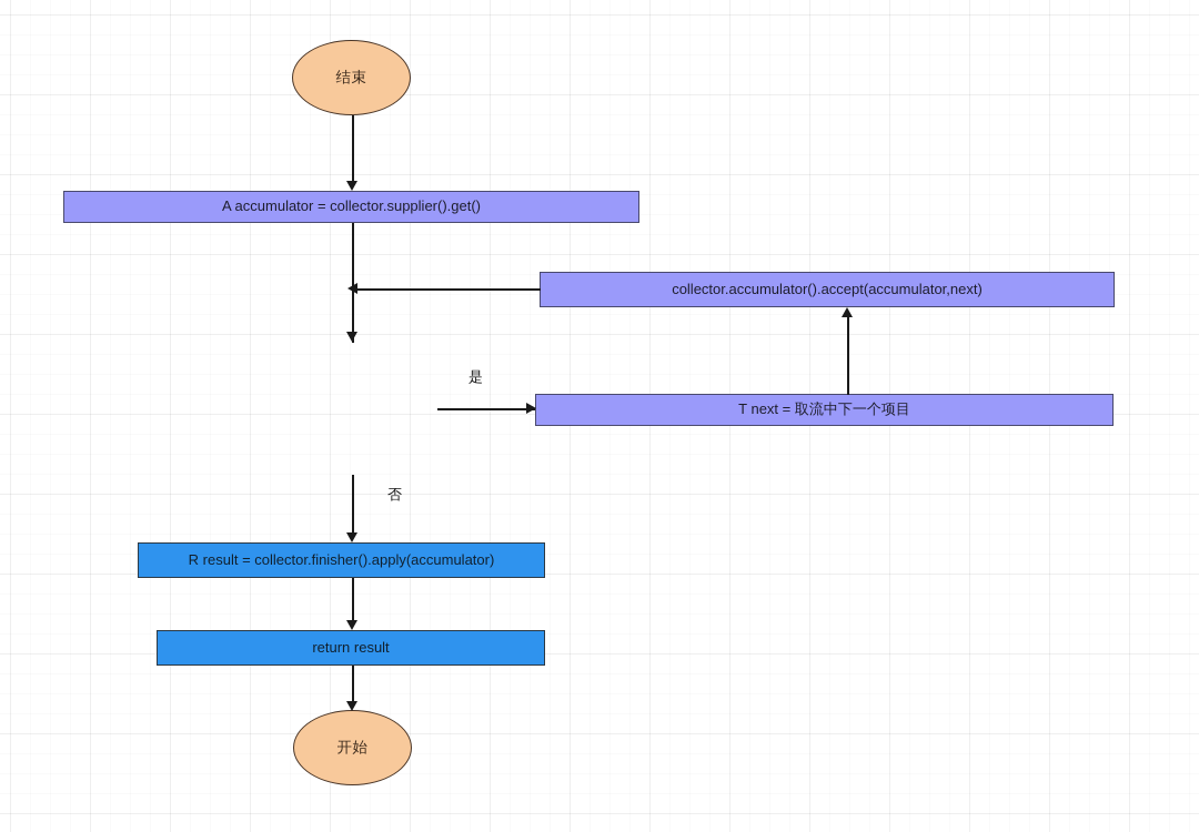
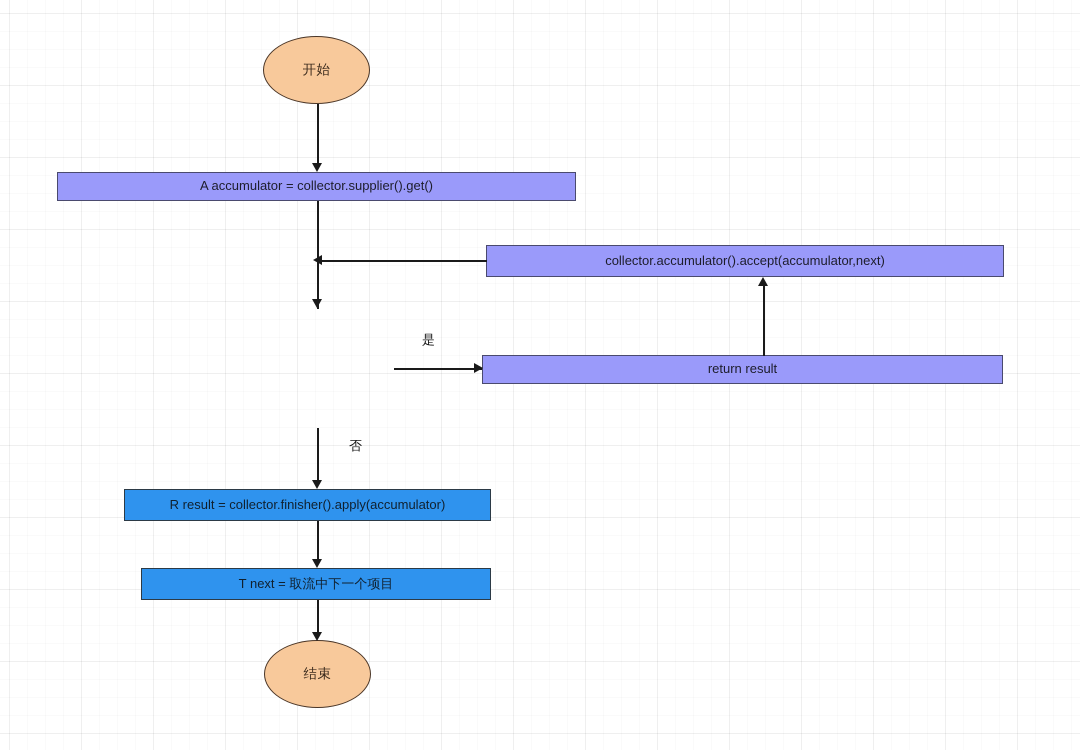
- 结束
+ 开始
  A accumulator = collector.supplier().get()
  collector.accumulator().accept(accumulator,next)
- T next = 取流中下一个项目
+ return result
  R result = collector.finisher().apply(accumulator)
- return result
+ T next = 取流中下一个项目
- 开始
+ 结束
  是
  否
